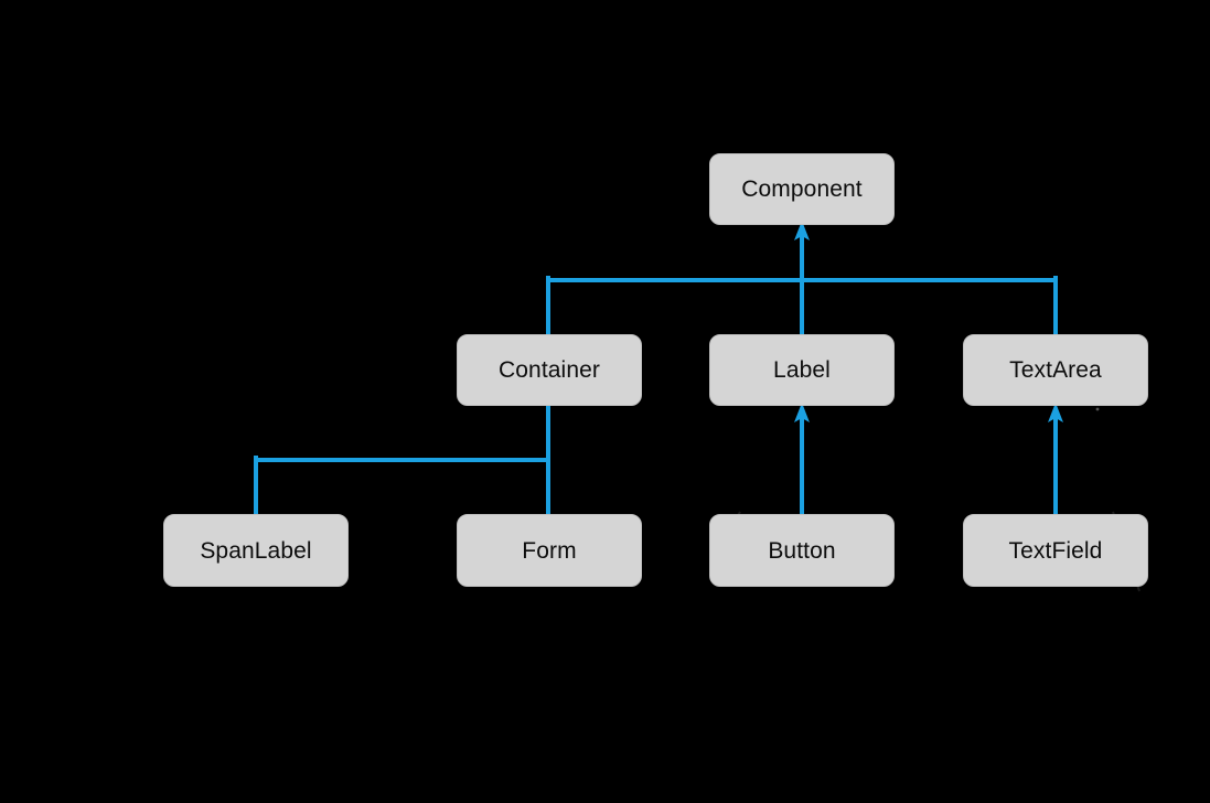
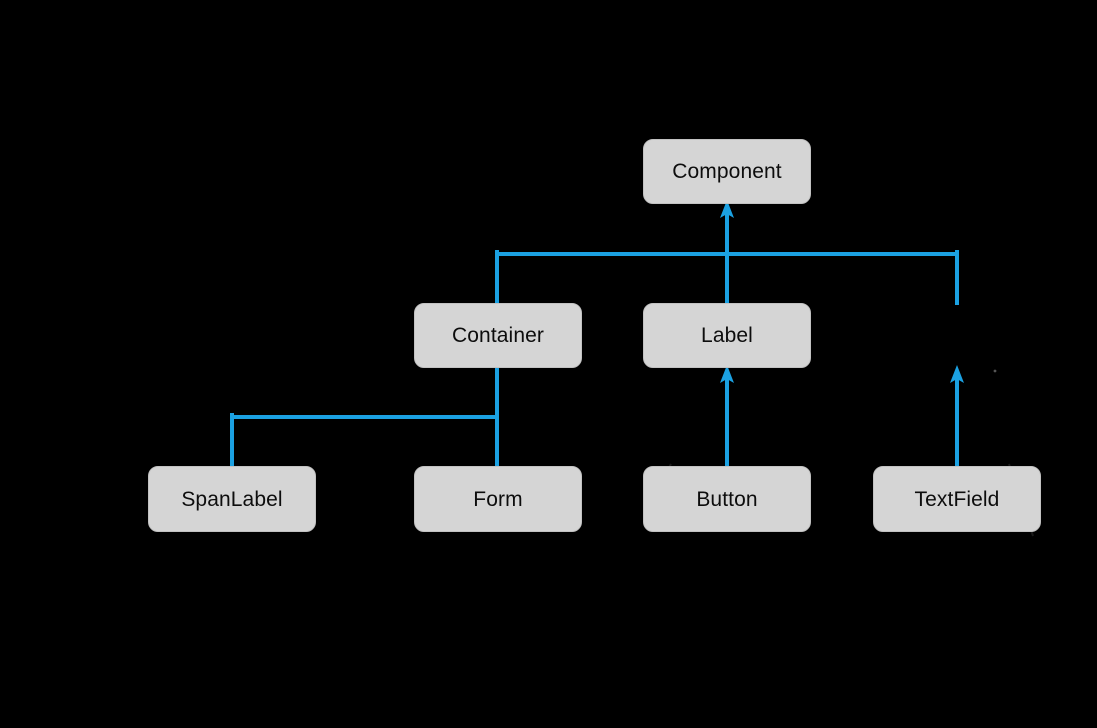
  Component
  Container
  Label
- TextArea
  SpanLabel
  Form
  Button
  TextField
